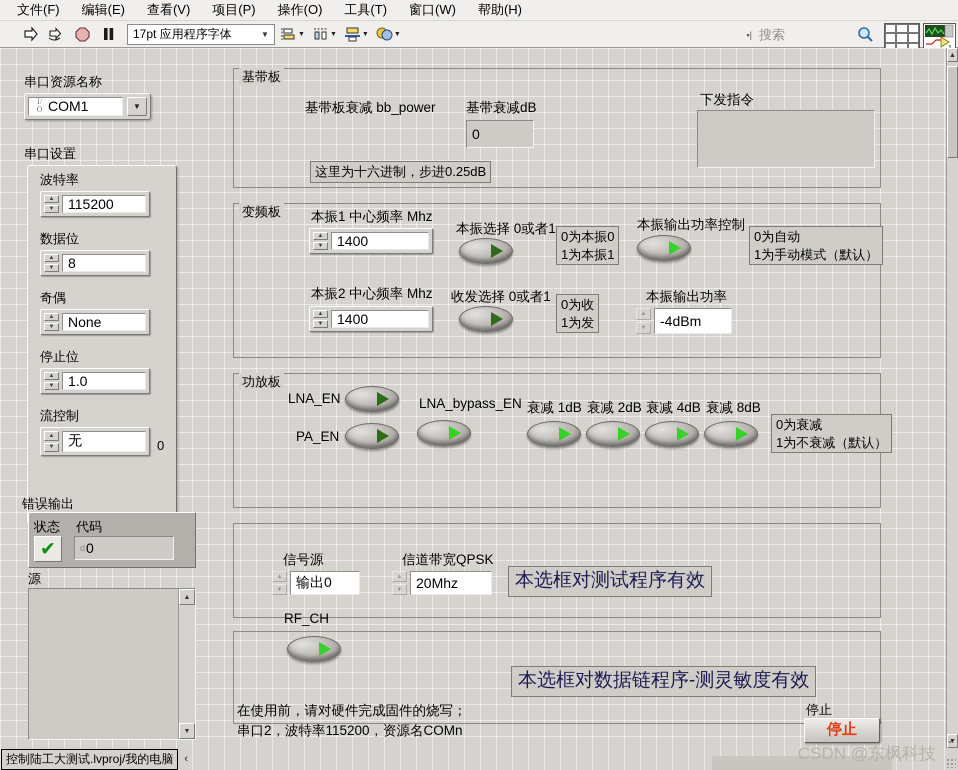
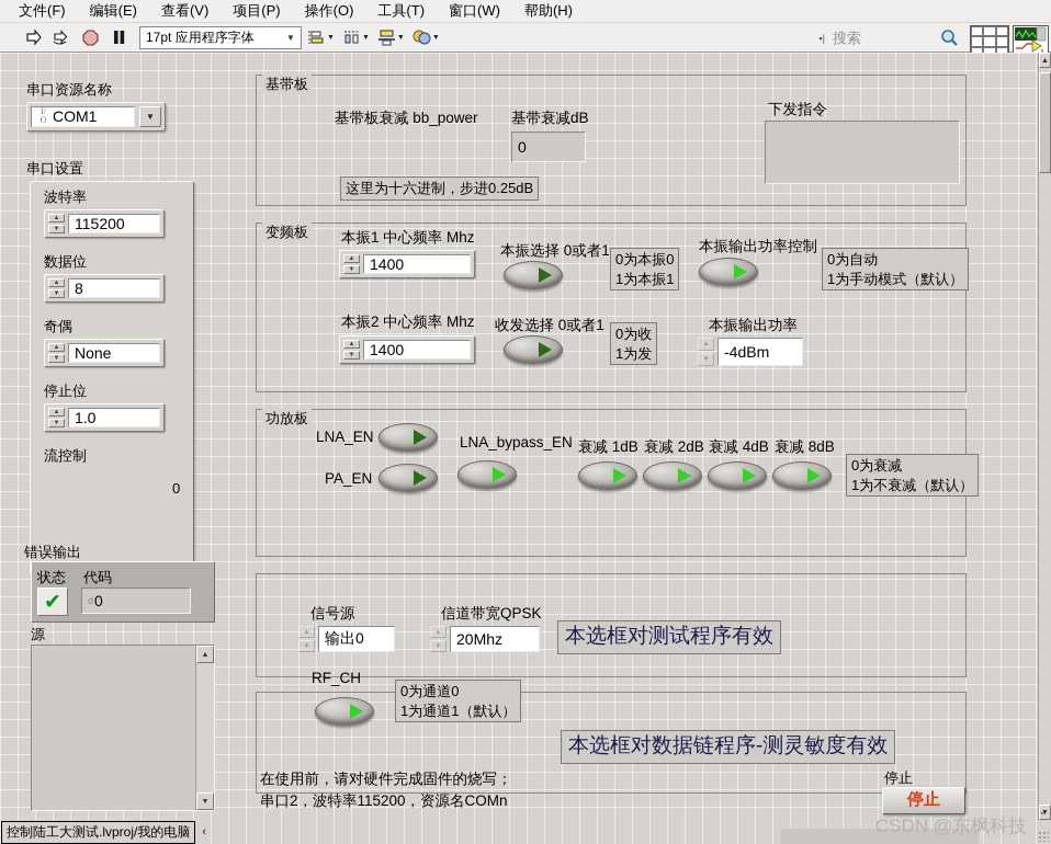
  文件(F)
  编辑(E)
  查看(V)
  项目(P)
  操作(O)
  工具(T)
  窗口(W)
  帮助(H)
  17pt 应用程序字体
  ▼
  ▪|
  搜索
  串口资源名称
  I/
  O
  COM1
  ▼
  串口设置
  波特率
  115200
  数据位
  8
  奇偶
  None
  停止位
  1.0
  流控制
- 无
  0
  错误输出
  状态
  代码
  ✔
  d
  0
  源
  基带板
  基带板衰减 bb_power
  基带衰减dB
  0
  这里为十六进制，步进0.25dB
  下发指令
  变频板
  本振1 中心频率 Mhz
  1400
  本振2 中心频率 Mhz
  1400
  本振选择 0或者1
  0为本振0
  1为本振1
  收发选择 0或者1
  0为收
  1为发
  本振输出功率控制
  0为自动
  1为手动模式（默认）
  本振输出功率
  -4dBm
  功放板
  LNA_EN
  PA_EN
  LNA_bypass_EN
  衰减 1dB
  衰减 2dB
  衰减 4dB
  衰减 8dB
  0为衰减
  1为不衰减（默认）
  信号源
  输出0
  信道带宽QPSK
  20Mhz
  本选框对测试程序有效
  RF_CH
+ 0为通道0
+ 1为通道1（默认）
  本选框对数据链程序-测灵敏度有效
  在使用前，请对硬件完成固件的烧写；
  串口2，波特率115200，资源名COMn
  停止
  停止
  控制陆工大测试.lvproj/我的电脑
  ‹
  CSDN @东枫科技
  ⌄
